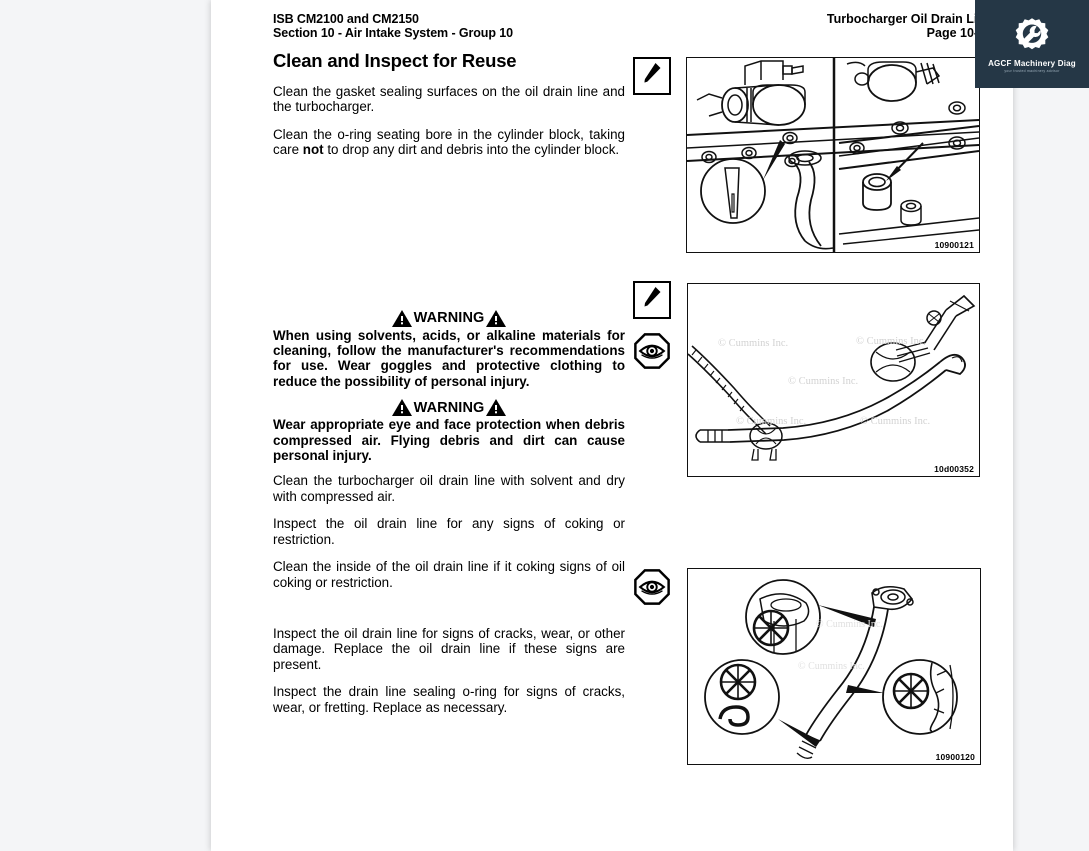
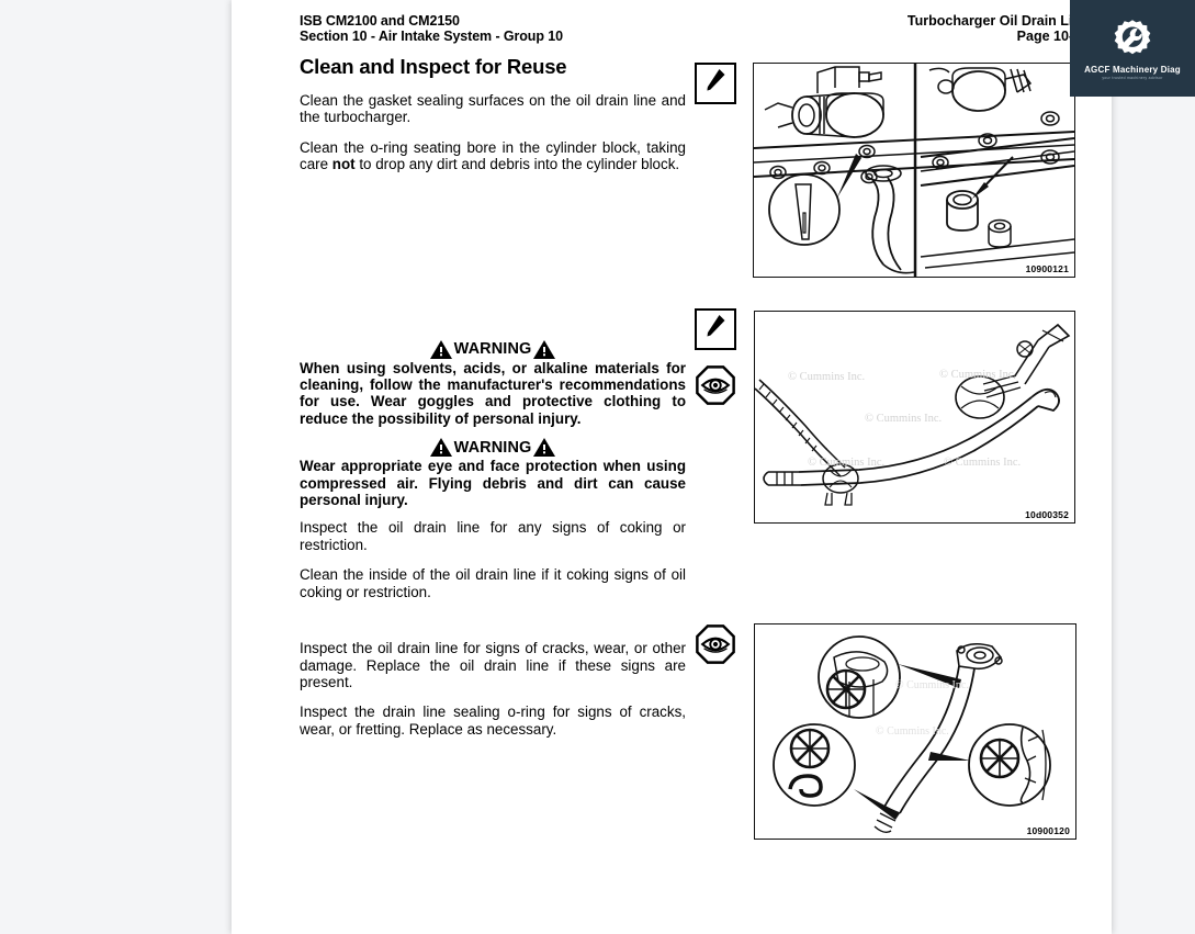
  ISB CM2100 and CM2150
  Section 10 - Air Intake System - Group 10
  Turbocharger Oil Drain L
  Clean and Inspect for Reuse
  Clean the gasket sealing surfaces on the oil drain line and the turbocharger.
  Clean the o-ring seating bore in the cylinder block, taking care not to drop any dirt and debris into the cylinder block.
  WARNING
  When using solvents, acids, or alkaline materials for cleaning, follow the manufacturer's recommendations for use. Wear goggles and protective clothing to reduce the possibility of personal injury.
  WARNING
- Wear appropriate eye and face protection when debris compressed air. Flying debris and dirt can cause personal injury.
+ Wear appropriate eye and face protection when using compressed air. Flying debris and dirt can cause personal injury.
- Clean the turbocharger oil drain line with solvent and dry with compressed air.
  Inspect the oil drain line for any signs of coking or restriction.
  Clean the inside of the oil drain line if it coking signs of oil coking or restriction.
  Inspect the oil drain line for signs of cracks, wear, or other damage. Replace the oil drain line if these signs are present.
  Inspect the drain line sealing o-ring for signs of cracks, wear, or fretting. Replace as necessary.
  10900121
  © Cummins Inc.
  © Cummins Inc.
  © Cummins Inc.
  © Cummins Inc.
  © Cummins Inc.
  10d00352
  © Cummins Inc.
  © Cummins Inc.
  10900120
  AGCF Machinery Diag
